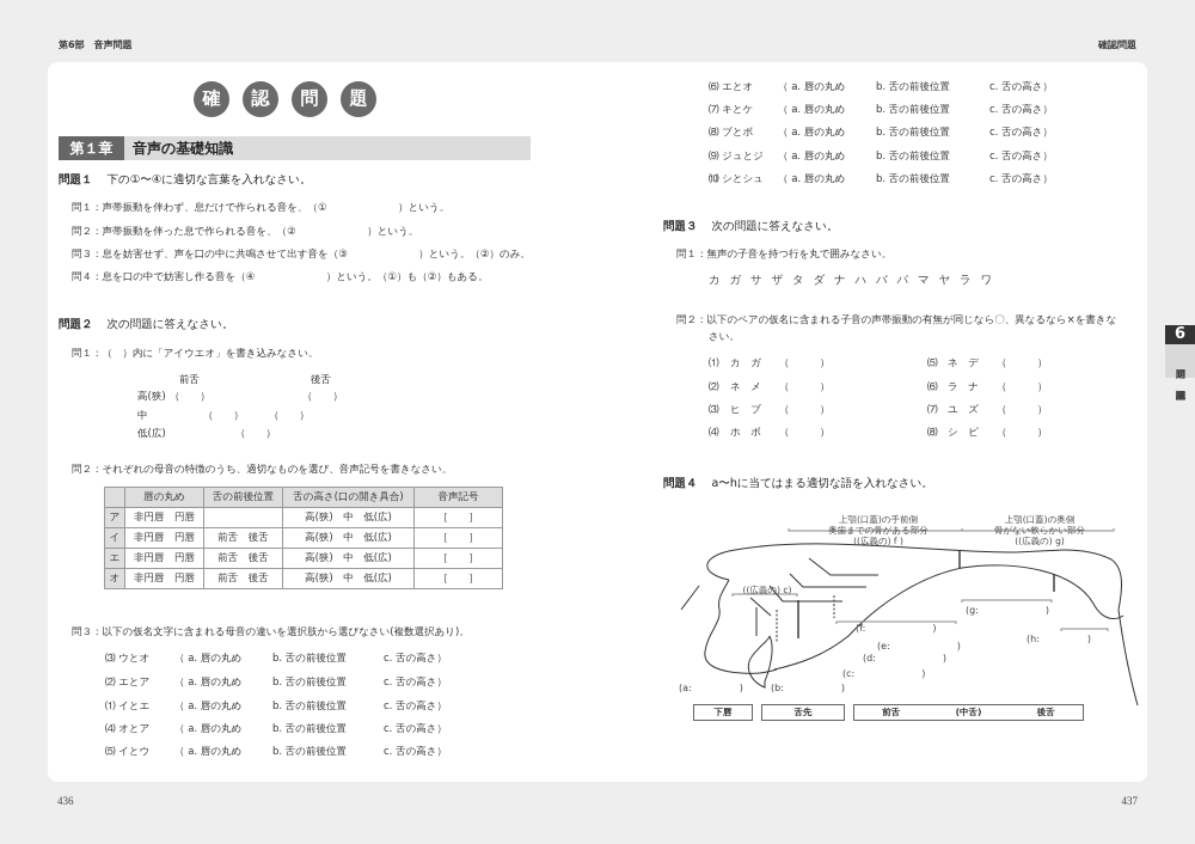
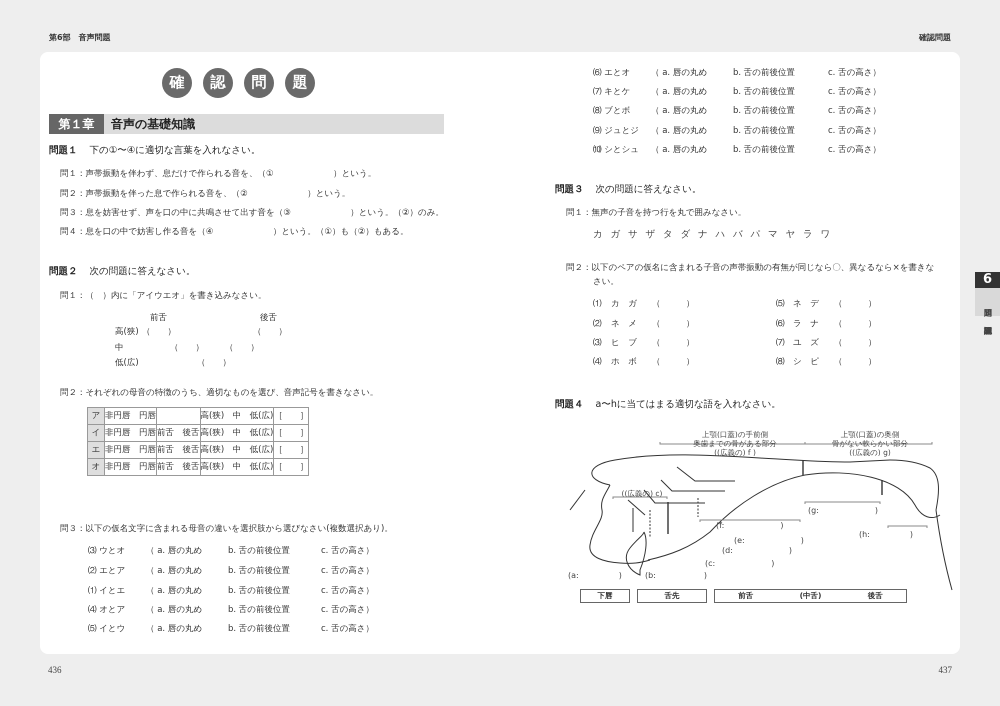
  第6部 音声問題
  確認問題
  6
  確
  認
  問
  題
  第１章
  音声の基礎知識
  問題１ 下の①〜④に適切な言葉を入れなさい。
  問１：声帯振動を伴わず、息だけで作られる音を、（① ）という。
  問２：声帯振動を伴った息で作られる音を、（② ）という。
  問３：息を妨害せず、声を口の中に共鳴させて出す音を（③ ）という。（②）のみ。
  問４：息を口の中で妨害し作る音を（④ ）という。（①）も（②）もある。
  問題２ 次の問題に答えなさい。
  問１：（ ）内に「アイウエオ」を書き込みなさい。
  前舌
  後舌
  高(狭)
  中
  低(広)
  （ ）
  （ ）
  （ ）
  （ ）
  （ ）
  問２：それぞれの母音の特徴のうち、適切なものを選び、音声記号を書きなさい。
- 	唇の丸め	舌の前後位置	舌の高さ(口の開き具合)	音声記号
  ア	非円唇 円唇		高(狭) 中 低(広)	［ ］
  イ	非円唇 円唇	前舌 後舌	高(狭) 中 低(広)	［ ］
  エ	非円唇 円唇	前舌 後舌	高(狭) 中 低(広)	［ ］
  オ	非円唇 円唇	前舌 後舌	高(狭) 中 低(広)	［ ］
  問３：以下の仮名文字に含まれる母音の違いを選択肢から選びなさい(複数選択あり)。
  ⑶ ウとオ
  （ a. 唇の丸め
  b. 舌の前後位置
  c. 舌の高さ）
  ⑵ エとア
  （ a. 唇の丸め
  b. 舌の前後位置
  c. 舌の高さ）
  ⑴ イとエ
  （ a. 唇の丸め
  b. 舌の前後位置
  c. 舌の高さ）
  ⑷ オとア
  （ a. 唇の丸め
  b. 舌の前後位置
  c. 舌の高さ）
  ⑸ イとウ
  （ a. 唇の丸め
  b. 舌の前後位置
  c. 舌の高さ）
  ⑹ エとオ
  （ a. 唇の丸め
  b. 舌の前後位置
  c. 舌の高さ）
  ⑺ キとケ
  （ a. 唇の丸め
  b. 舌の前後位置
  c. 舌の高さ）
  ⑻ ブとボ
  （ a. 唇の丸め
  b. 舌の前後位置
  c. 舌の高さ）
  ⑼ ジュとジ
  （ a. 唇の丸め
  b. 舌の前後位置
  c. 舌の高さ）
  ⑽ シとシュ
  （ a. 唇の丸め
  b. 舌の前後位置
  c. 舌の高さ）
  問題３ 次の問題に答えなさい。
  問１：無声の子音を持つ行を丸で囲みなさい。
  カ ガ サ ザ タ ダ ナ ハ バ パ マ ヤ ラ ワ
  問２：以下のペアの仮名に含まれる子音の声帯振動の有無が同じなら〇、異なるなら×を書きな
  さい。
  ⑴
  カ ガ
  （ ）
  ⑵
  ネ メ
  （ ）
  ⑶
  ヒ ブ
  （ ）
  ⑷
  ホ ボ
  （ ）
  ⑸
  ネ デ
  （ ）
  ⑹
  ラ ナ
  （ ）
  ⑺
  ユ ズ
  （ ）
  ⑻
  シ ピ
  （ ）
  問題４ a〜hに当てはまる適切な語を入れなさい。
  上顎(口蓋)の手前側
  奥歯までの骨がある部分
  ((広義の) f )
  上顎(口蓋)の奥側
  骨がない軟らかい部分
  ((広義の) g)
  ((広義の) c)
  (a: )
  (b: )
  (c: )
  (d: )
  (e: )
  (f: )
  (g: )
  (h: )
  下唇
  舌先
  前舌
  (中舌)
  後舌
  436
  437
